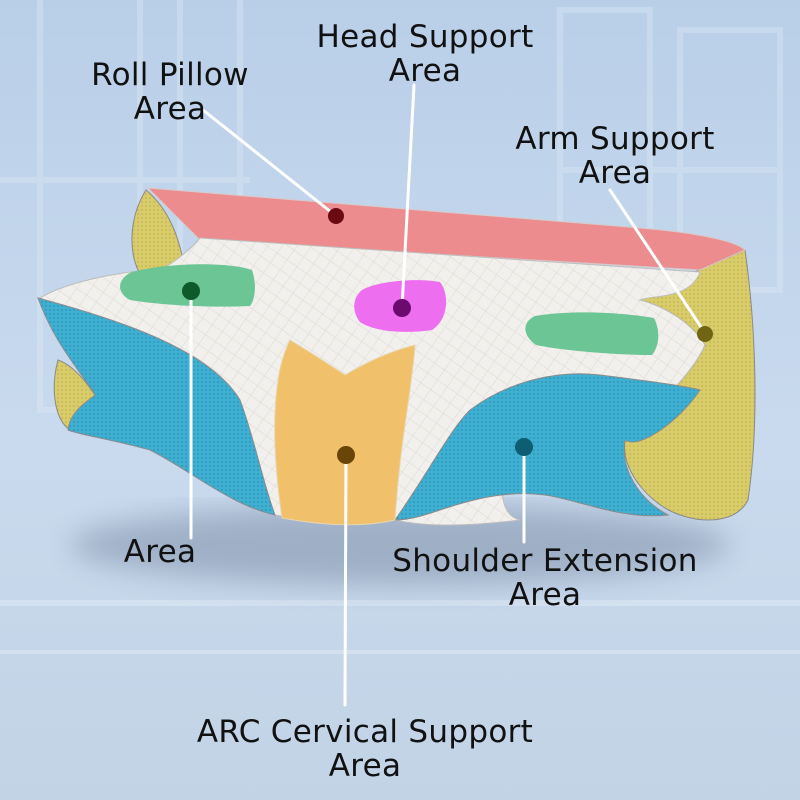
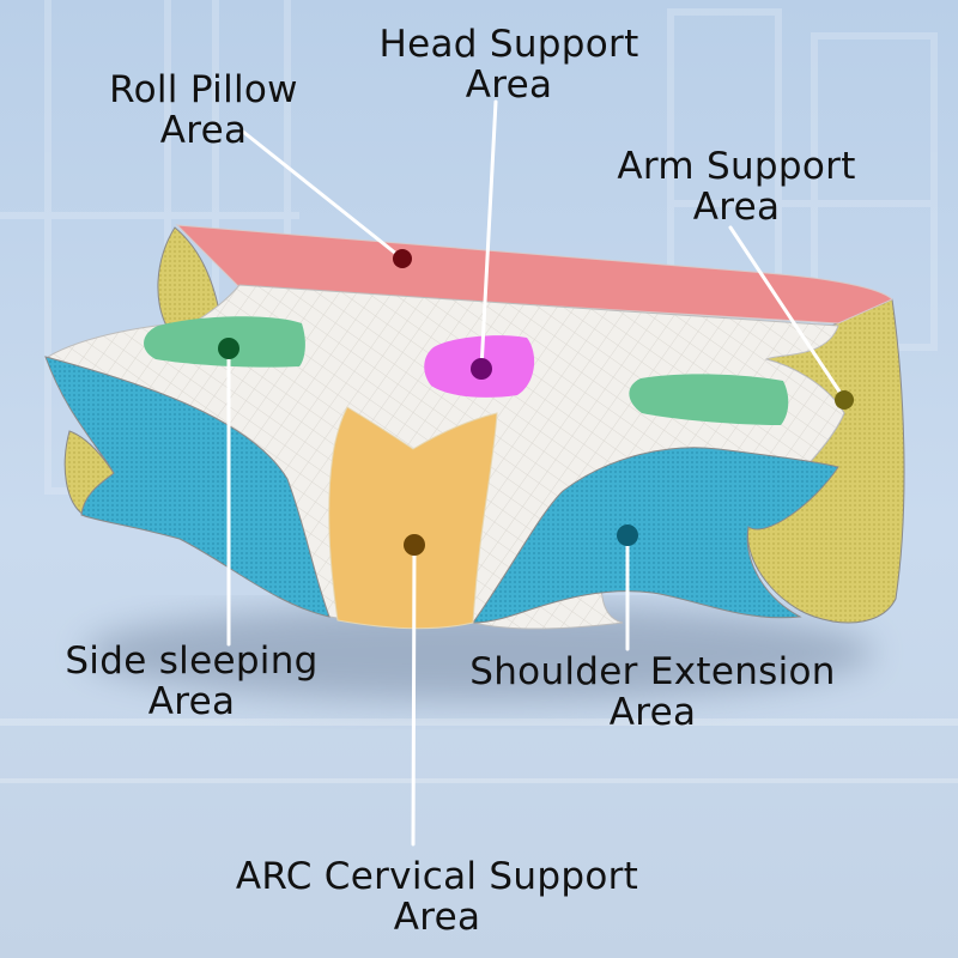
  Roll Pillow
  Area
  Head Support
  Area
  Arm Support
  Area
+ Side sleeping
  Area
  Shoulder Extension
  Area
  ARC Cervical Support
  Area
